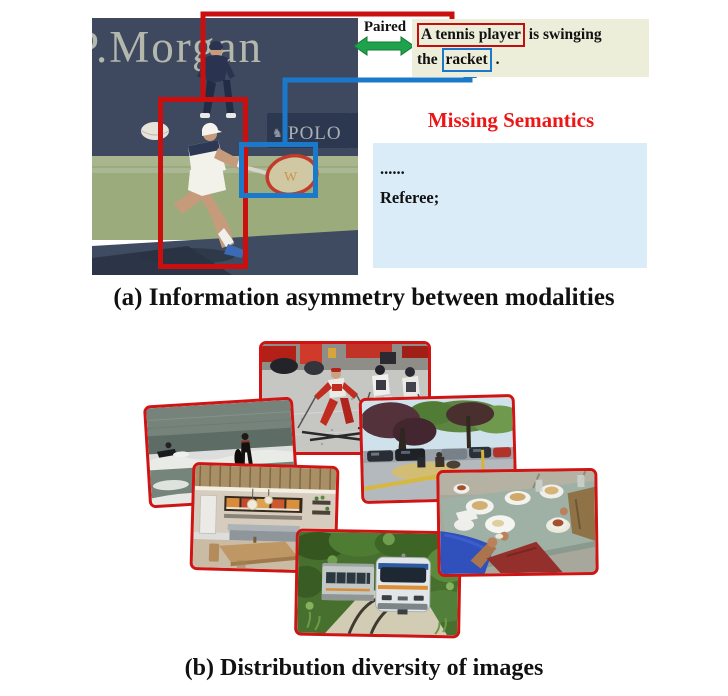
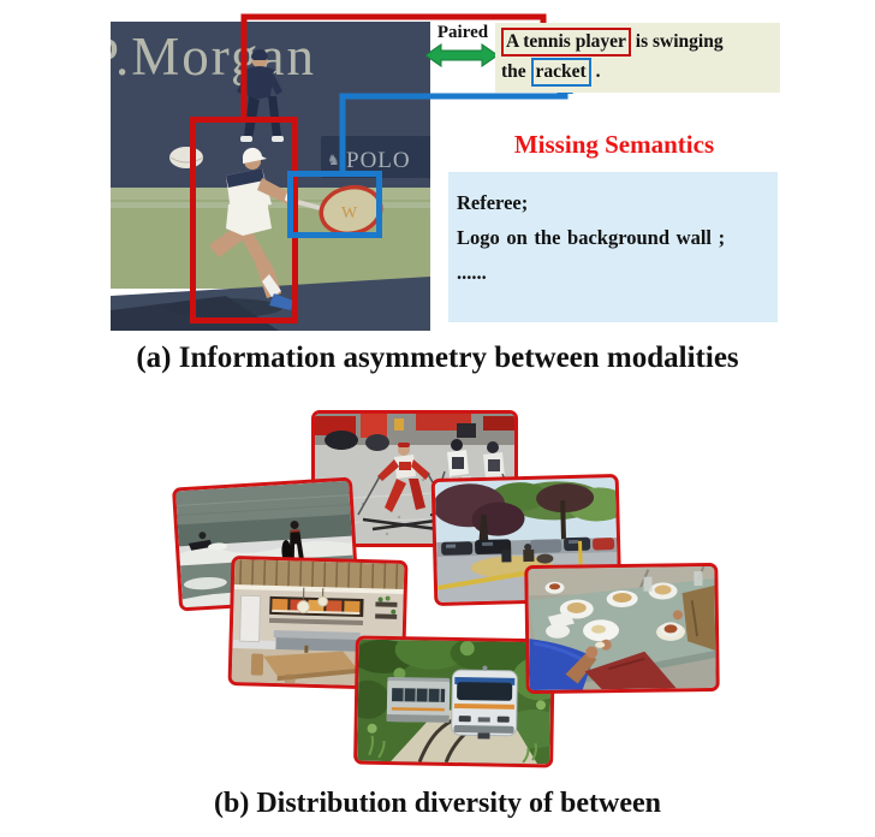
  .Moran
  ♞
  POLO
  W
  Paired
  A tennis player is swinging
  the racket .
  Missing Semantics
- ......
+ Referee;
+ Logo on the background wall ;
- Referee;
+ ......
  (a) Information asymmetry between modalities
- (b) Distribution diversity of images
+ (b) Distribution diversity of between
